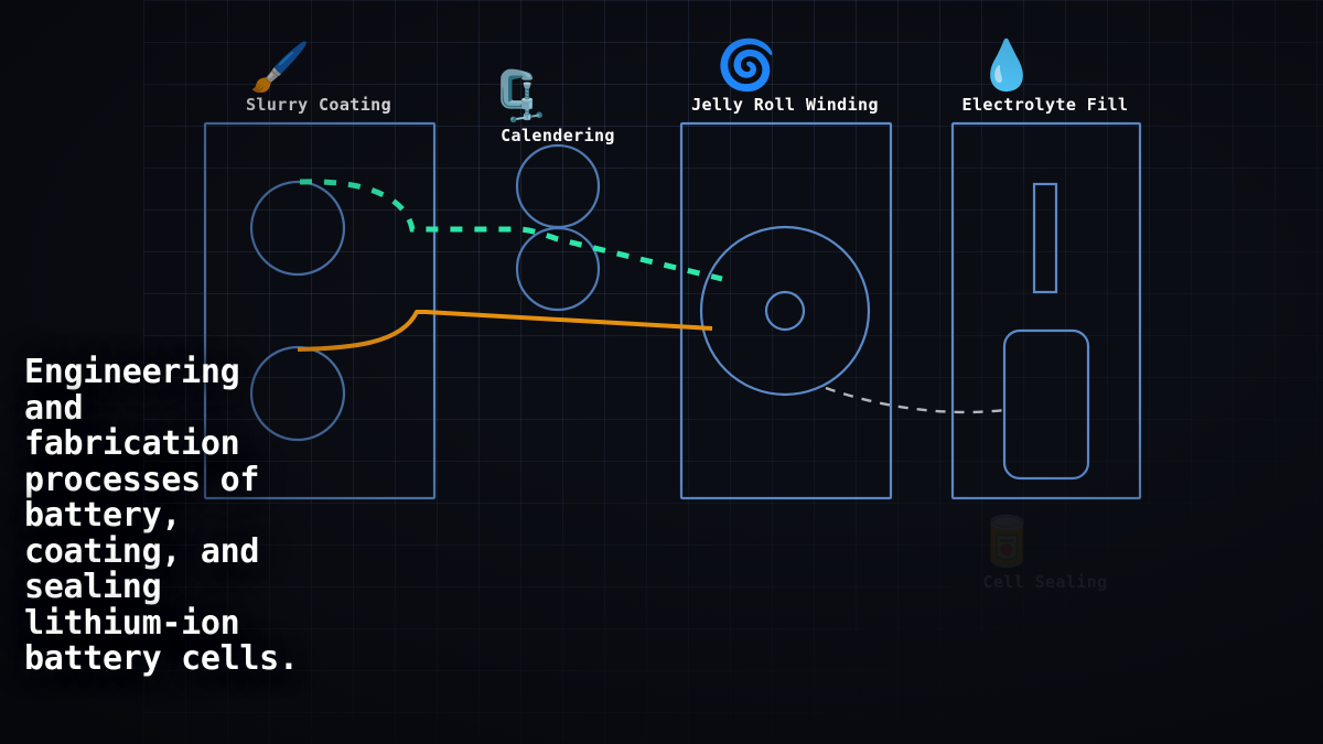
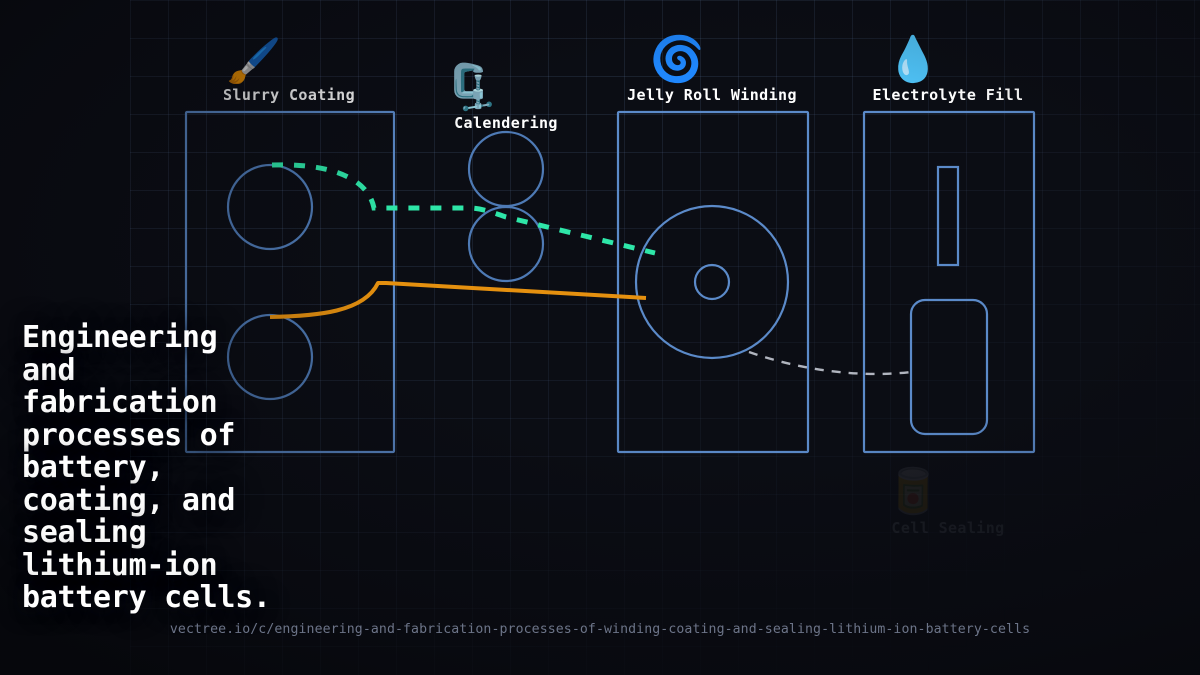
  Engineering and fabrication processes of battery, coating, and sealing lithium-ion battery cells.
+ vectree.io/c/engineering-and-fabrication-processes-of-winding-coating-and-sealing-lithium-ion-battery-cells
